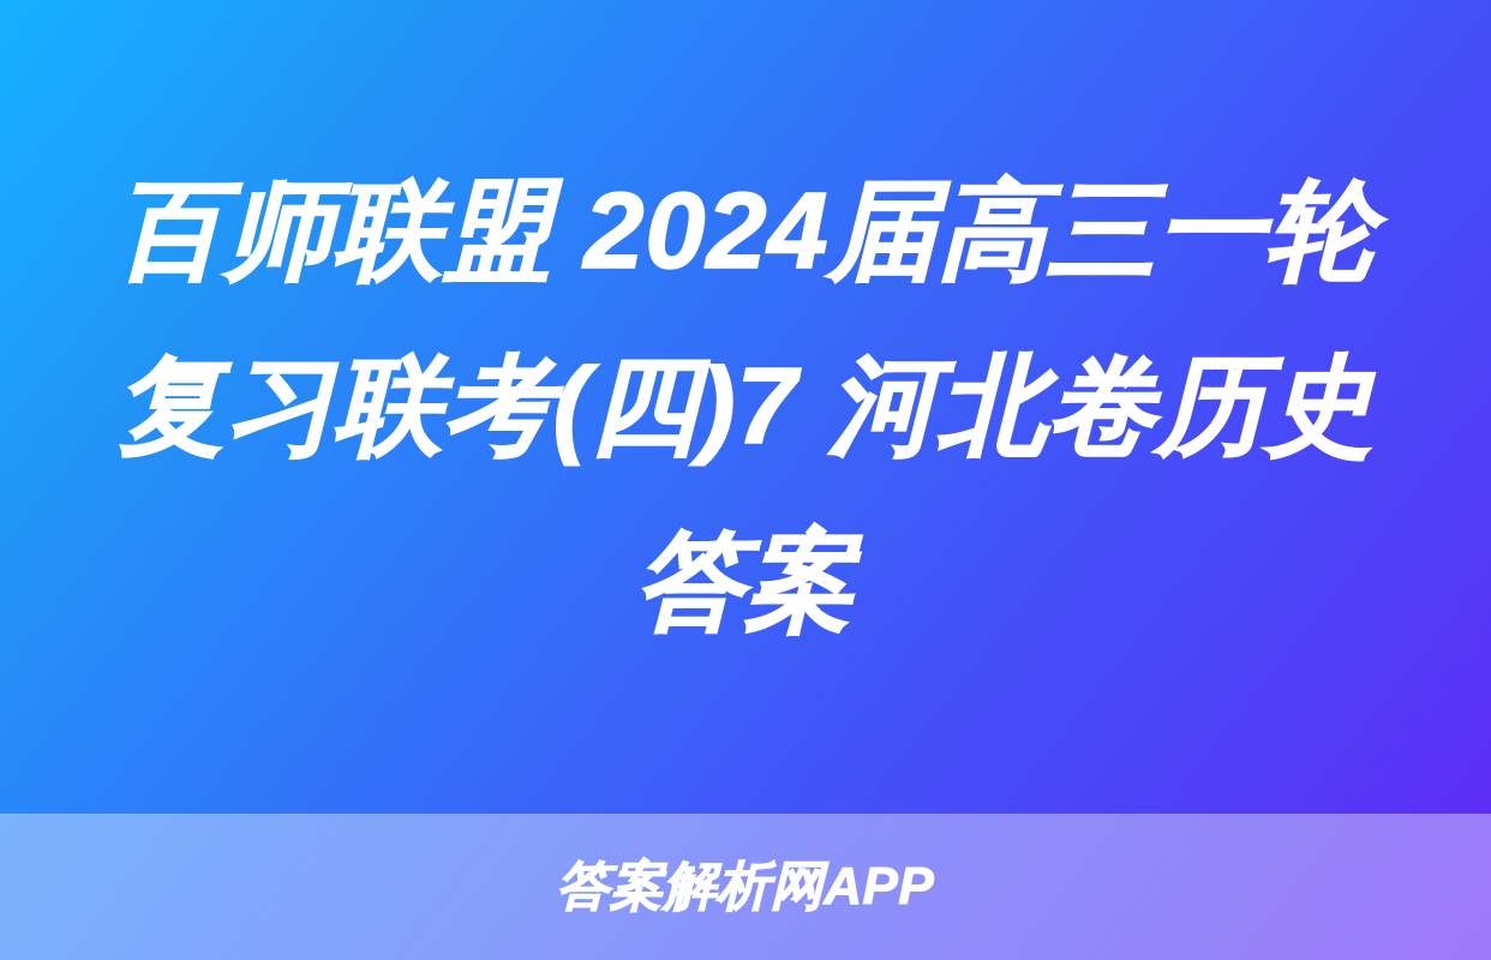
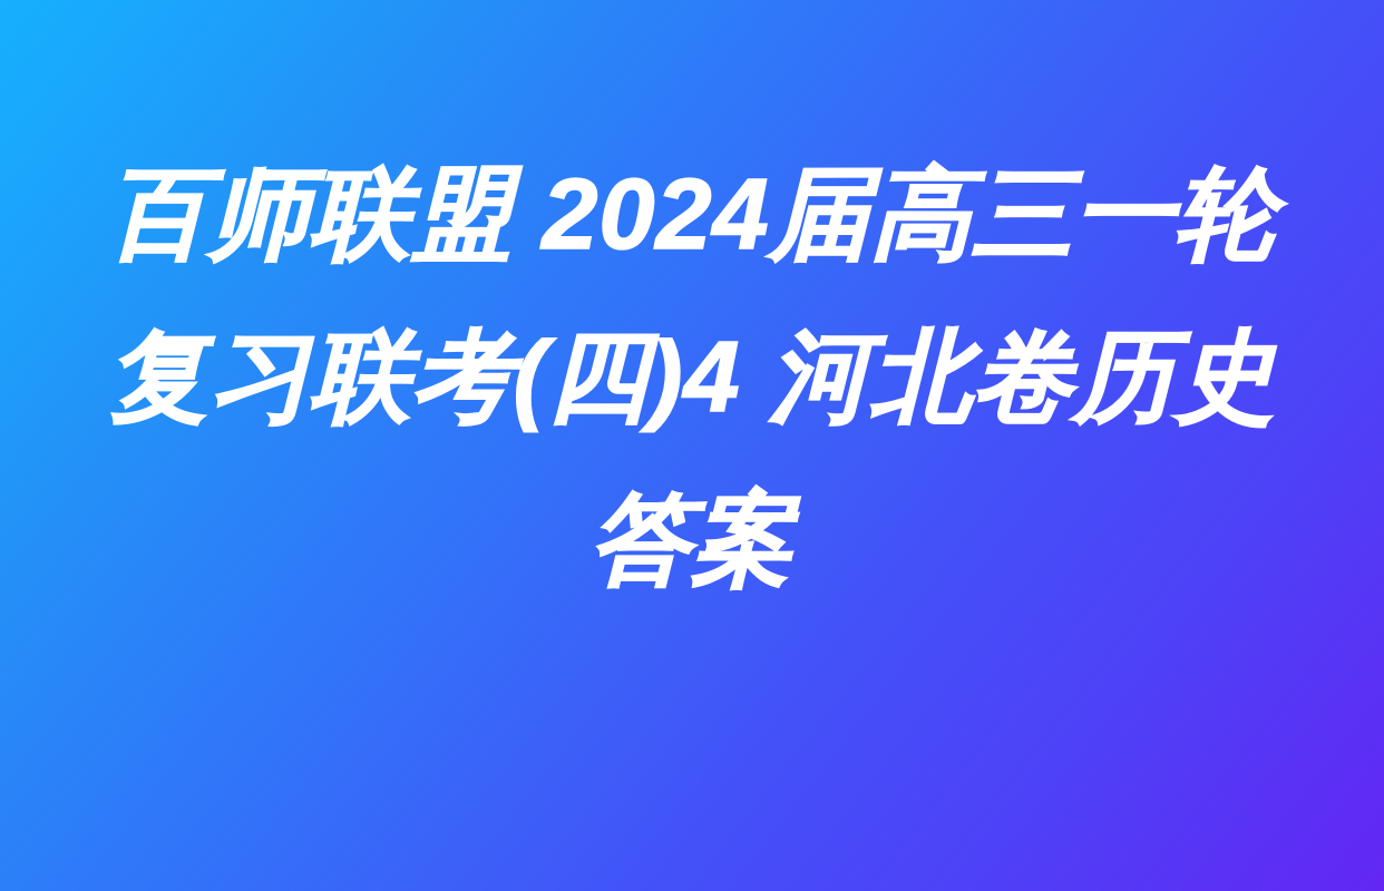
- 百师联盟 2024届高三一轮复习联考(四)7 河北卷历史答案
+ 百师联盟 2024届高三一轮复习联考(四)4 河北卷历史答案
- 答案解析网APP
